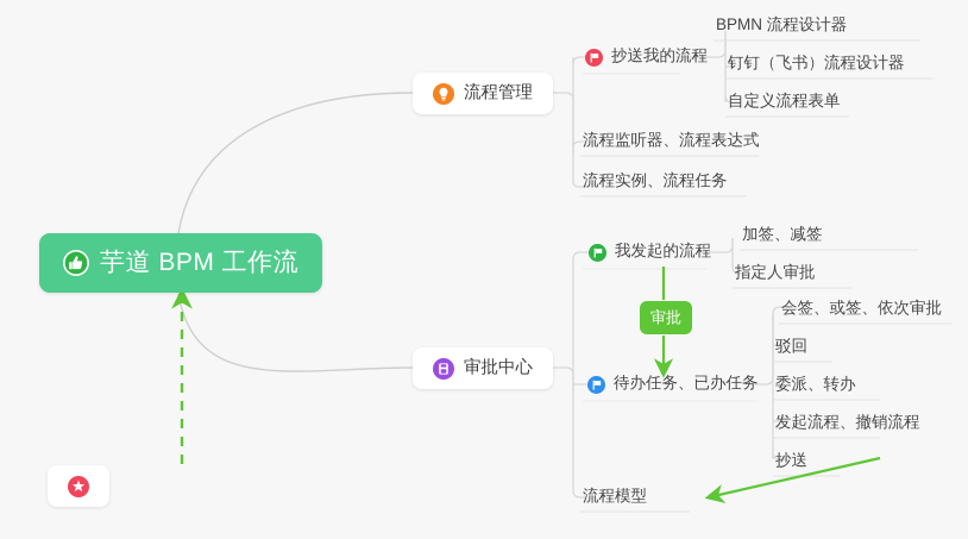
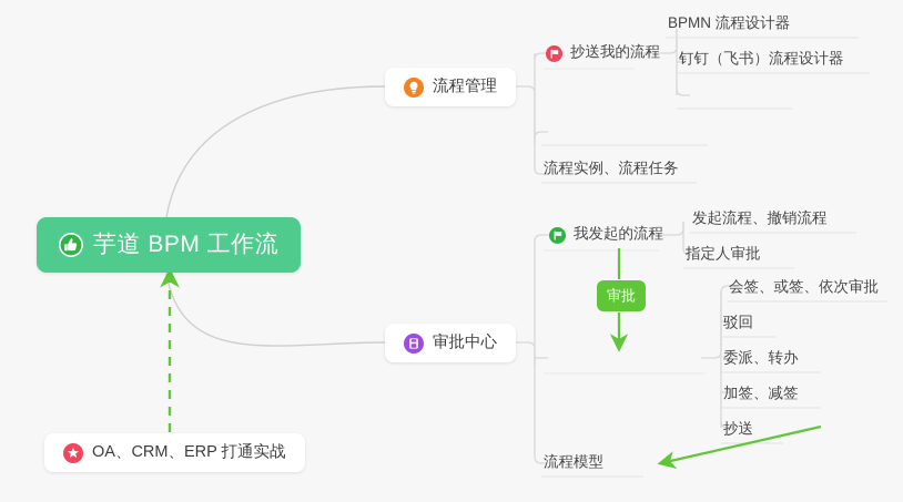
  芋道 BPM 工作流
+ OA、CRM、ERP 打通实战
  流程管理
  抄送我的流程
  BPMN 流程设计器
  钉钉（飞书）流程设计器
- 自定义流程表单
- 流程监听器、流程表达式
  流程实例、流程任务
  审批中心
  我发起的流程
- 加签、减签
+ 发起流程、撤销流程
  指定人审批
  审批
- 待办任务、已办任务
  会签、或签、依次审批
  驳回
  委派、转办
- 发起流程、撤销流程
+ 加签、减签
  抄送
  流程模型
